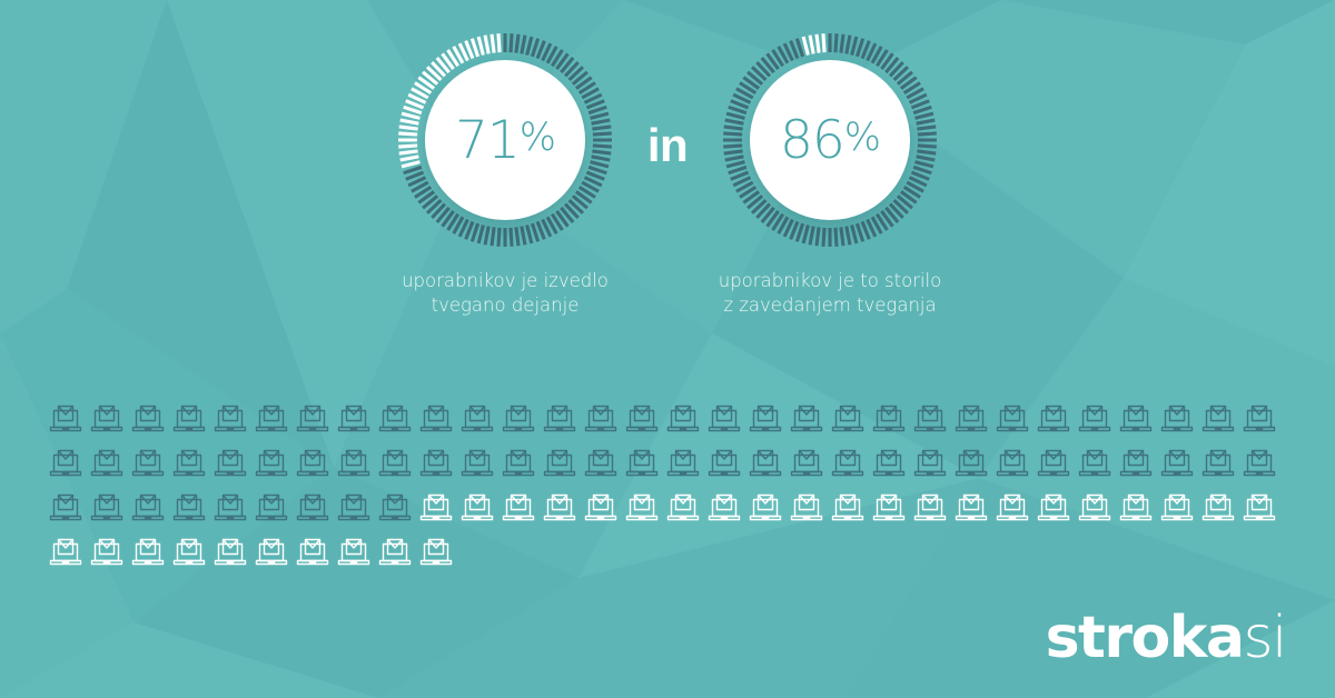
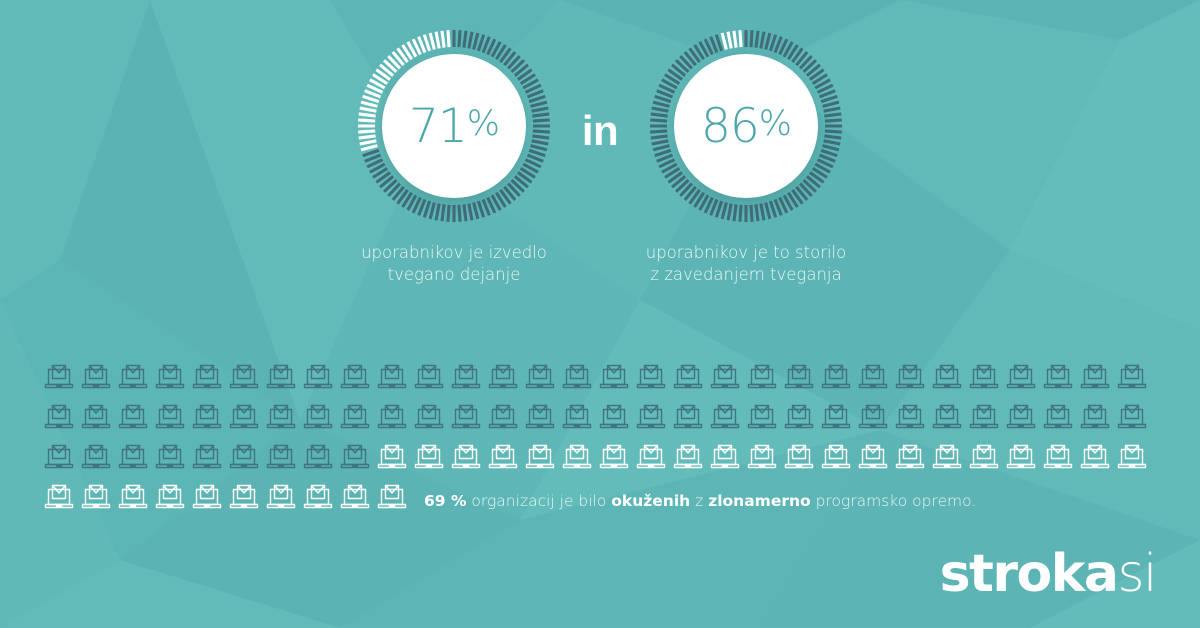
  71
  %
  uporabnikov je izvedlo
  tvegano dejanje
  in
  86
  %
  uporabnikov je to storilo
  z zavedanjem tveganja
+ 69 % organizacij je bilo okuženih z zlonamerno programsko opremo.
  strokasi
